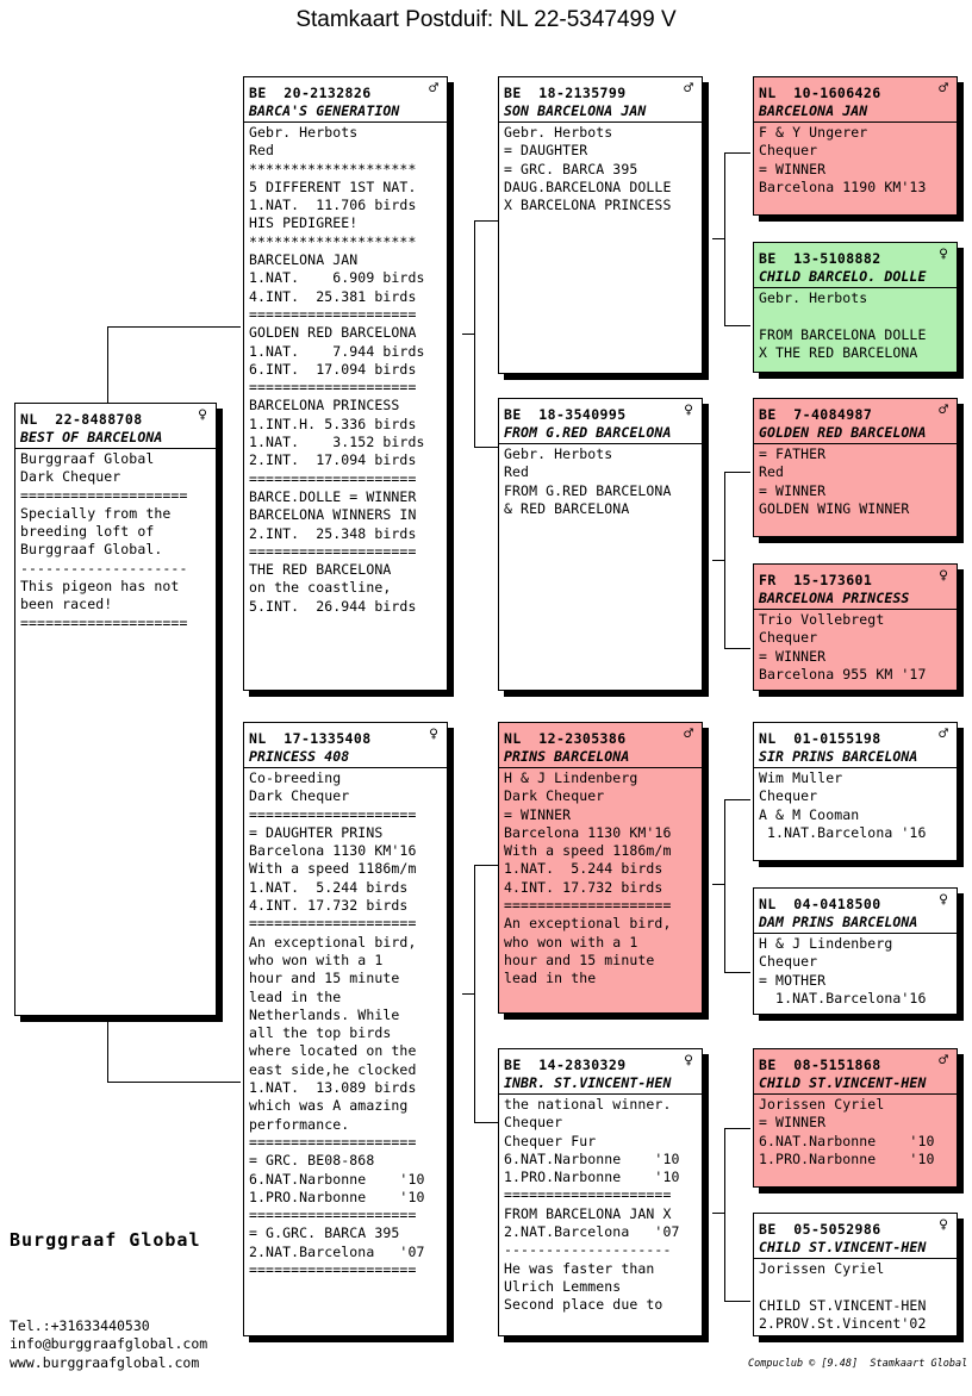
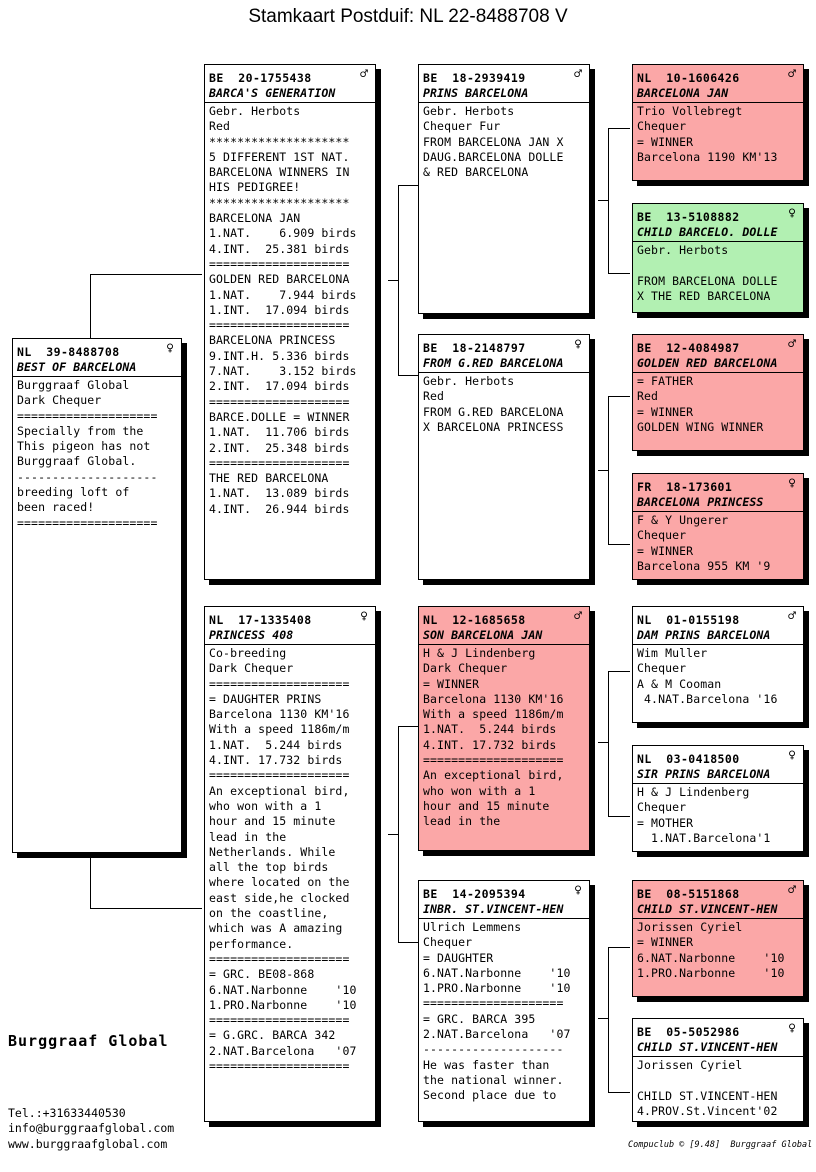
- Stamkaart Postduif: NL 22-5347499 V
+ Stamkaart Postduif: NL 22-8488708 V
  ♀
- NL 22-8488708
+ NL 39-8488708
  BEST OF BARCELONA
  Burggraaf Global
  Dark Chequer
  ====================
  Specially from the
- breeding loft of
+ This pigeon has not
  Burggraaf Global.
  --------------------
- This pigeon has not
+ breeding loft of
  been raced!
  ====================
  ♂
- BE 20-2132826
+ BE 20-1755438
  BARCA'S GENERATION
  Gebr. Herbots
  Red
  ********************
  5 DIFFERENT 1ST NAT.
- 1.NAT. 11.706 birds
+ BARCELONA WINNERS IN
  HIS PEDIGREE!
  ********************
  BARCELONA JAN
  1.NAT. 6.909 birds
  4.INT. 25.381 birds
  ====================
  GOLDEN RED BARCELONA
  1.NAT. 7.944 birds
- 6.INT. 17.094 birds
+ 1.INT. 17.094 birds
  ====================
  BARCELONA PRINCESS
- 1.INT.H. 5.336 birds
+ 9.INT.H. 5.336 birds
- 1.NAT. 3.152 birds
+ 7.NAT. 3.152 birds
  2.INT. 17.094 birds
  ====================
  BARCE.DOLLE = WINNER
- BARCELONA WINNERS IN
+ 1.NAT. 11.706 birds
  2.INT. 25.348 birds
  ====================
  THE RED BARCELONA
- on the coastline,
+ 1.NAT. 13.089 birds
- 5.INT. 26.944 birds
+ 4.INT. 26.944 birds
  ♀
  NL 17-1335408
  PRINCESS 408
  Co-breeding
  Dark Chequer
  ====================
  = DAUGHTER PRINS
  Barcelona 1130 KM'16
  With a speed 1186m/m
  1.NAT. 5.244 birds
  4.INT. 17.732 birds
  ====================
  An exceptional bird,
  who won with a 1
  hour and 15 minute
  lead in the
  Netherlands. While
  all the top birds
  where located on the
  east side,he clocked
- 1.NAT. 13.089 birds
+ on the coastline,
  which was A amazing
  performance.
  ====================
  = GRC. BE08-868
  6.NAT.Narbonne '10
  1.PRO.Narbonne '10
  ====================
- = G.GRC. BARCA 395
+ = G.GRC. BARCA 342
  2.NAT.Barcelona '07
  ====================
  ♂
- BE 18-2135799
+ BE 18-2939419
- SON BARCELONA JAN
+ PRINS BARCELONA
  Gebr. Herbots
- = DAUGHTER
+ Chequer Fur
- = GRC. BARCA 395
+ FROM BARCELONA JAN X
  DAUG.BARCELONA DOLLE
- X BARCELONA PRINCESS
+ & RED BARCELONA
  ♀
- BE 18-3540995
+ BE 18-2148797
  FROM G.RED BARCELONA
  Gebr. Herbots
  Red
  FROM G.RED BARCELONA
- & RED BARCELONA
+ X BARCELONA PRINCESS
  ♂
- NL 12-2305386
+ NL 12-1685658
- PRINS BARCELONA
+ SON BARCELONA JAN
  H & J Lindenberg
  Dark Chequer
  = WINNER
  Barcelona 1130 KM'16
  With a speed 1186m/m
  1.NAT. 5.244 birds
  4.INT. 17.732 birds
  ====================
  An exceptional bird,
  who won with a 1
  hour and 15 minute
  lead in the
  ♀
- BE 14-2830329
+ BE 14-2095394
  INBR. ST.VINCENT-HEN
- the national winner.
+ Ulrich Lemmens
  Chequer
- Chequer Fur
+ = DAUGHTER
  6.NAT.Narbonne '10
  1.PRO.Narbonne '10
  ====================
- FROM BARCELONA JAN X
+ = GRC. BARCA 395
  2.NAT.Barcelona '07
  --------------------
  He was faster than
- Ulrich Lemmens
+ the national winner.
  Second place due to
  ♂
  NL 10-1606426
  BARCELONA JAN
- F & Y Ungerer
+ Trio Vollebregt
  Chequer
  = WINNER
  Barcelona 1190 KM'13
  ♀
  BE 13-5108882
  CHILD BARCELO. DOLLE
  Gebr. Herbots
  FROM BARCELONA DOLLE
  X THE RED BARCELONA
  ♂
- BE 7-4084987
+ BE 12-4084987
  GOLDEN RED BARCELONA
  = FATHER
  Red
  = WINNER
  GOLDEN WING WINNER
  ♀
- FR 15-173601
+ FR 18-173601
  BARCELONA PRINCESS
- Trio Vollebregt
+ F & Y Ungerer
  Chequer
  = WINNER
- Barcelona 955 KM '17
+ Barcelona 955 KM '9
  ♂
  NL 01-0155198
- SIR PRINS BARCELONA
+ DAM PRINS BARCELONA
  Wim Muller
  Chequer
  A & M Cooman
- 1.NAT.Barcelona '16
+ 4.NAT.Barcelona '16
  ♀
- NL 04-0418500
+ NL 03-0418500
- DAM PRINS BARCELONA
+ SIR PRINS BARCELONA
  H & J Lindenberg
  Chequer
  = MOTHER
- 1.NAT.Barcelona'16
+ 1.NAT.Barcelona'1
  ♂
  BE 08-5151868
  CHILD ST.VINCENT-HEN
  Jorissen Cyriel
  = WINNER
  6.NAT.Narbonne '10
  1.PRO.Narbonne '10
  ♀
  BE 05-5052986
  CHILD ST.VINCENT-HEN
  Jorissen Cyriel
  CHILD ST.VINCENT-HEN
- 2.PROV.St.Vincent'02
+ 4.PROV.St.Vincent'02
  Burggraaf Global
  Tel.:+31633440530
  info@burggraafglobal.com
  www.burggraafglobal.com
- Compuclub © [9.48] Stamkaart Global
+ Compuclub © [9.48] Burggraaf Global
